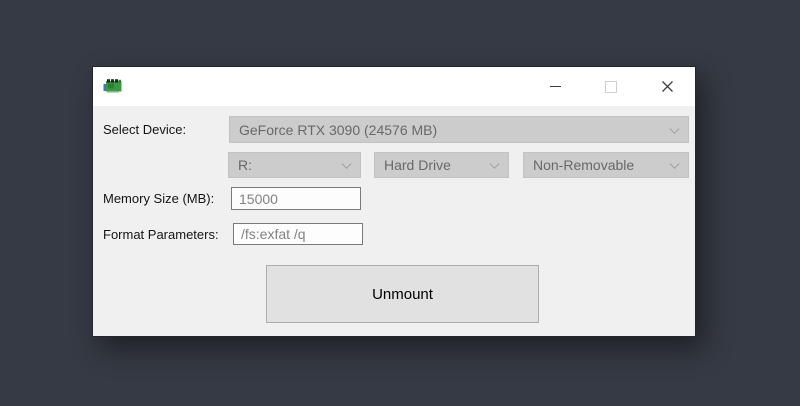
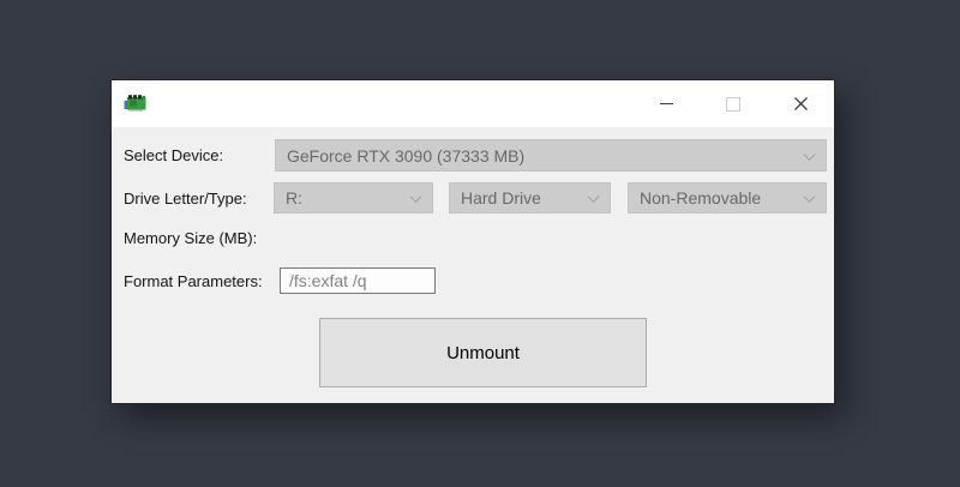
  Select Device:
- GeForce RTX 3090 (24576 MB)
+ GeForce RTX 3090 (37333 MB)
+ Drive Letter/Type:
  R:
  Hard Drive
  Non-Removable
  Memory Size (MB):
- 15000
  Format Parameters:
  /fs:exfat /q
  Unmount
